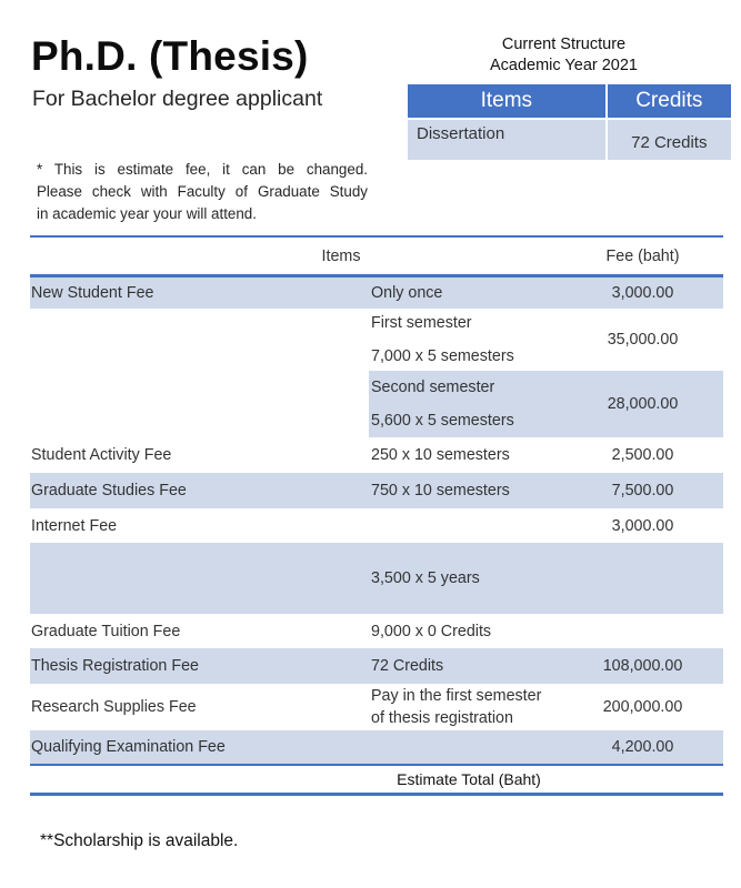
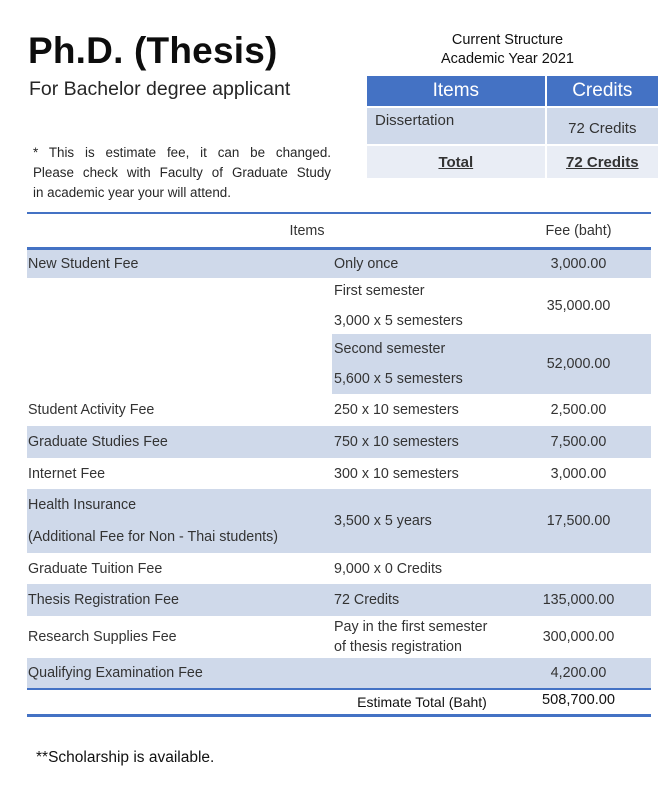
  Ph.D. (Thesis)
  For Bachelor degree applicant
  * This is estimate fee, it can be changed.
  Please check with Faculty of Graduate Study
  in academic year your will attend.
  Current Structure
  Academic Year 2021
  Items	Credits
  Dissertation	72 Credits
+ Total	72 Credits
  Items
  Fee (baht)
  New Student Fee
  Only once
  3,000.00
  First semester
- 7,000 x 5 semesters
+ 3,000 x 5 semesters
  35,000.00
  Second semester
  5,600 x 5 semesters
- 28,000.00
+ 52,000.00
  Student Activity Fee
  250 x 10 semesters
  2,500.00
  Graduate Studies Fee
  750 x 10 semesters
  7,500.00
  Internet Fee
+ 300 x 10 semesters
  3,000.00
+ Health Insurance
+ (Additional Fee for Non - Thai students)
  3,500 x 5 years
+ 17,500.00
  Graduate Tuition Fee
  9,000 x 0 Credits
  Thesis Registration Fee
  72 Credits
- 108,000.00
+ 135,000.00
  Research Supplies Fee
  Pay in the first semester
  of thesis registration
- 200,000.00
+ 300,000.00
  Qualifying Examination Fee
  4,200.00
  Estimate Total (Baht)
+ 508,700.00
  **Scholarship is available.
